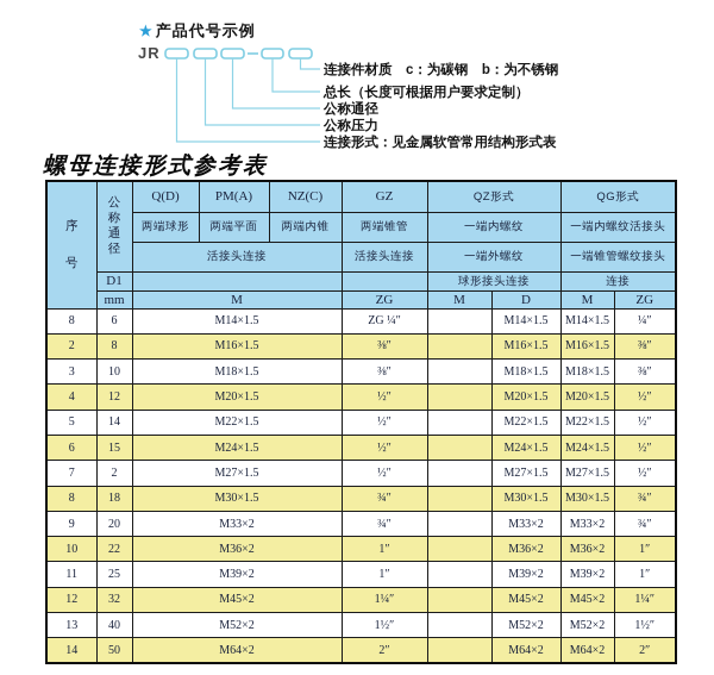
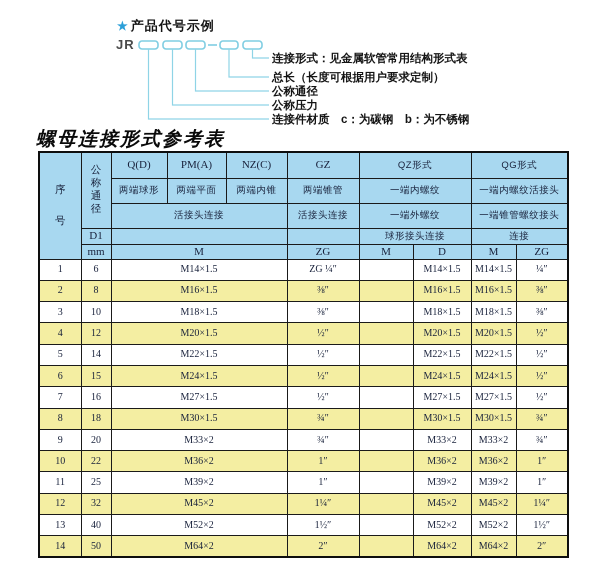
  ★ 产品代号示例
  JR
- 连接件材质 c：为碳钢 b：为不锈钢
+ 连接形式：见金属软管常用结构形式表
  总长（长度可根据用户要求定制）
  公称通径
  公称压力
- 连接形式：见金属软管常用结构形式表
+ 连接件材质 c：为碳钢 b：为不锈钢
  螺母连接形式参考表
  序号	公称通径	Q(D)	PM(A)	NZ(C)	GZ	QZ形式	QG形式
  两端球形	两端平面	两端内锥	两端锥管	一端内螺纹	一端内螺纹活接头
  活接头连接	活接头连接	一端外螺纹	一端锥管螺纹接头
  D1			球形接头连接	连接
  mm	M	ZG	M	D	M	ZG
- 8	6	M14×1.5	ZG ¼″		M14×1.5	M14×1.5	¼″
+ 1	6	M14×1.5	ZG ¼″		M14×1.5	M14×1.5	¼″
  2	8	M16×1.5	⅜″		M16×1.5	M16×1.5	⅜″
  3	10	M18×1.5	⅜″		M18×1.5	M18×1.5	⅜″
  4	12	M20×1.5	½″		M20×1.5	M20×1.5	½″
  5	14	M22×1.5	½″		M22×1.5	M22×1.5	½″
  6	15	M24×1.5	½″		M24×1.5	M24×1.5	½″
- 7	2	M27×1.5	½″		M27×1.5	M27×1.5	½″
+ 7	16	M27×1.5	½″		M27×1.5	M27×1.5	½″
  8	18	M30×1.5	¾″		M30×1.5	M30×1.5	¾″
  9	20	M33×2	¾″		M33×2	M33×2	¾″
  10	22	M36×2	1″		M36×2	M36×2	1″
  11	25	M39×2	1″		M39×2	M39×2	1″
  12	32	M45×2	1¼″		M45×2	M45×2	1¼″
  13	40	M52×2	1½″		M52×2	M52×2	1½″
  14	50	M64×2	2″		M64×2	M64×2	2″
